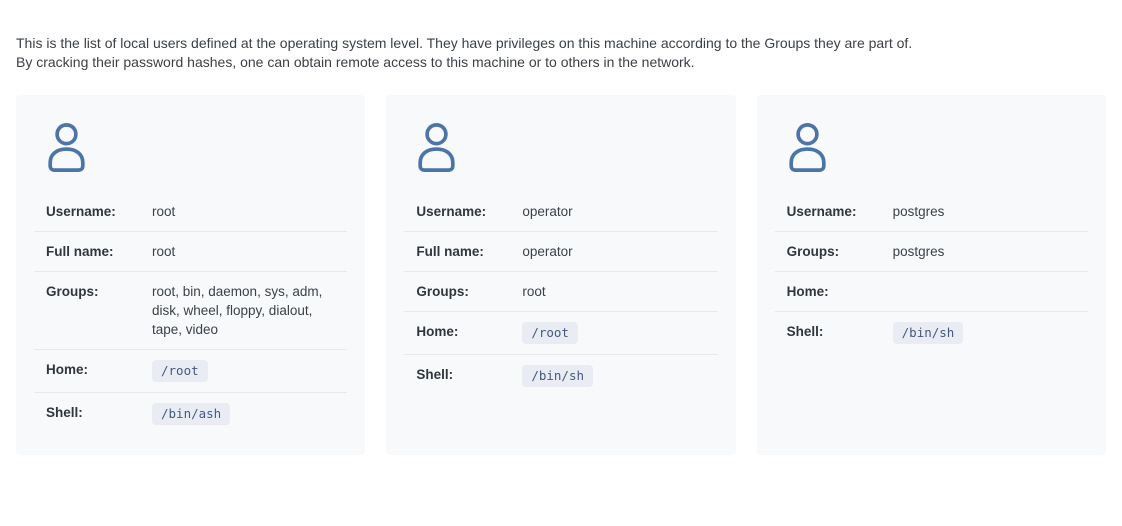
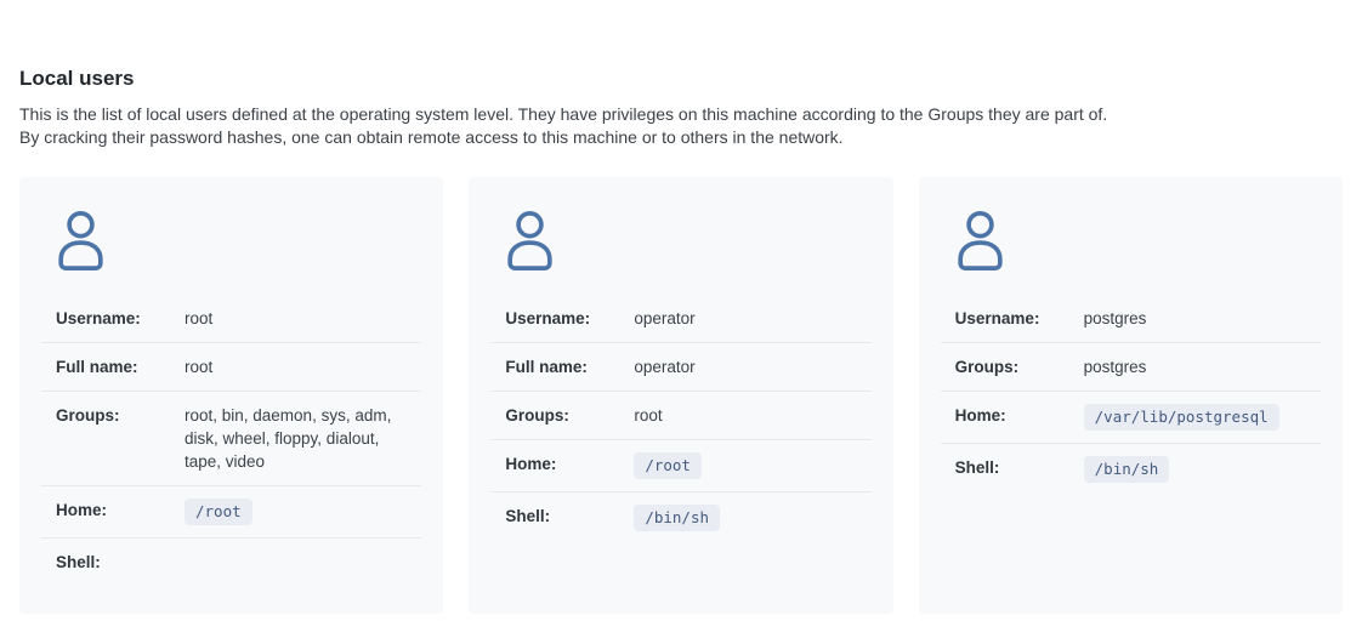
+ Local users
  This is the list of local users defined at the operating system level. They have privileges on this machine according to the Groups they are part of.
  By cracking their password hashes, one can obtain remote access to this machine or to others in the network.
  Username:
  root
  Full name:
  root
  Groups:
  root, bin, daemon, sys, adm, disk, wheel, floppy, dialout, tape, video
  Home:
  /root
  Shell:
- /bin/ash
  Username:
  operator
  Full name:
  operator
  Groups:
  root
  Home:
  /root
  Shell:
  /bin/sh
  Username:
  postgres
  Groups:
  postgres
  Home:
+ /var/lib/postgresql
  Shell:
  /bin/sh
